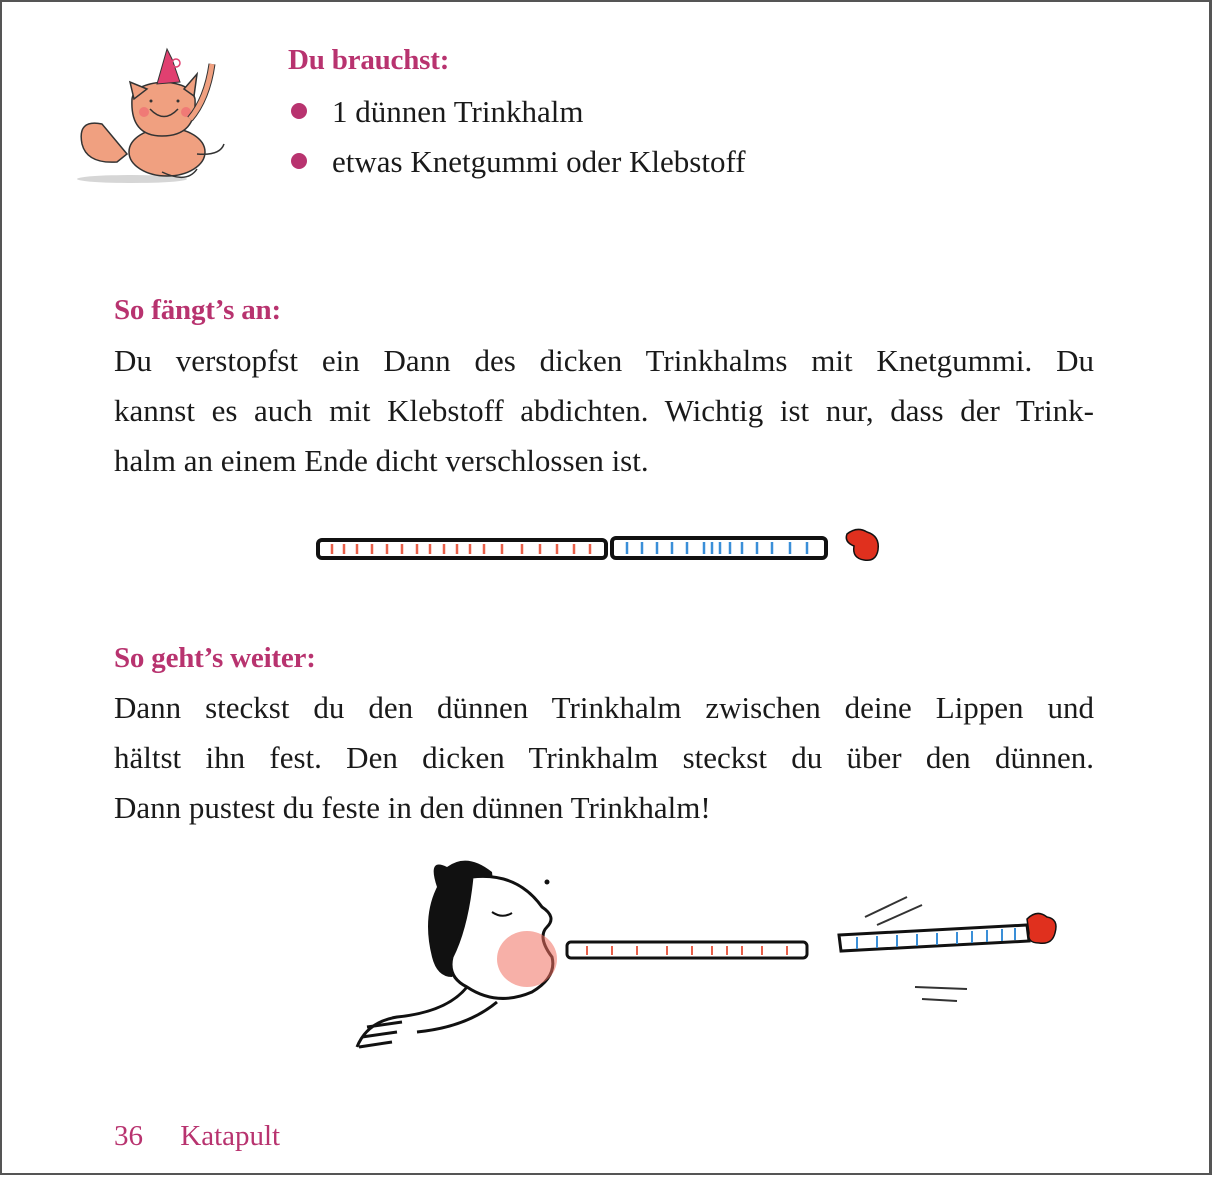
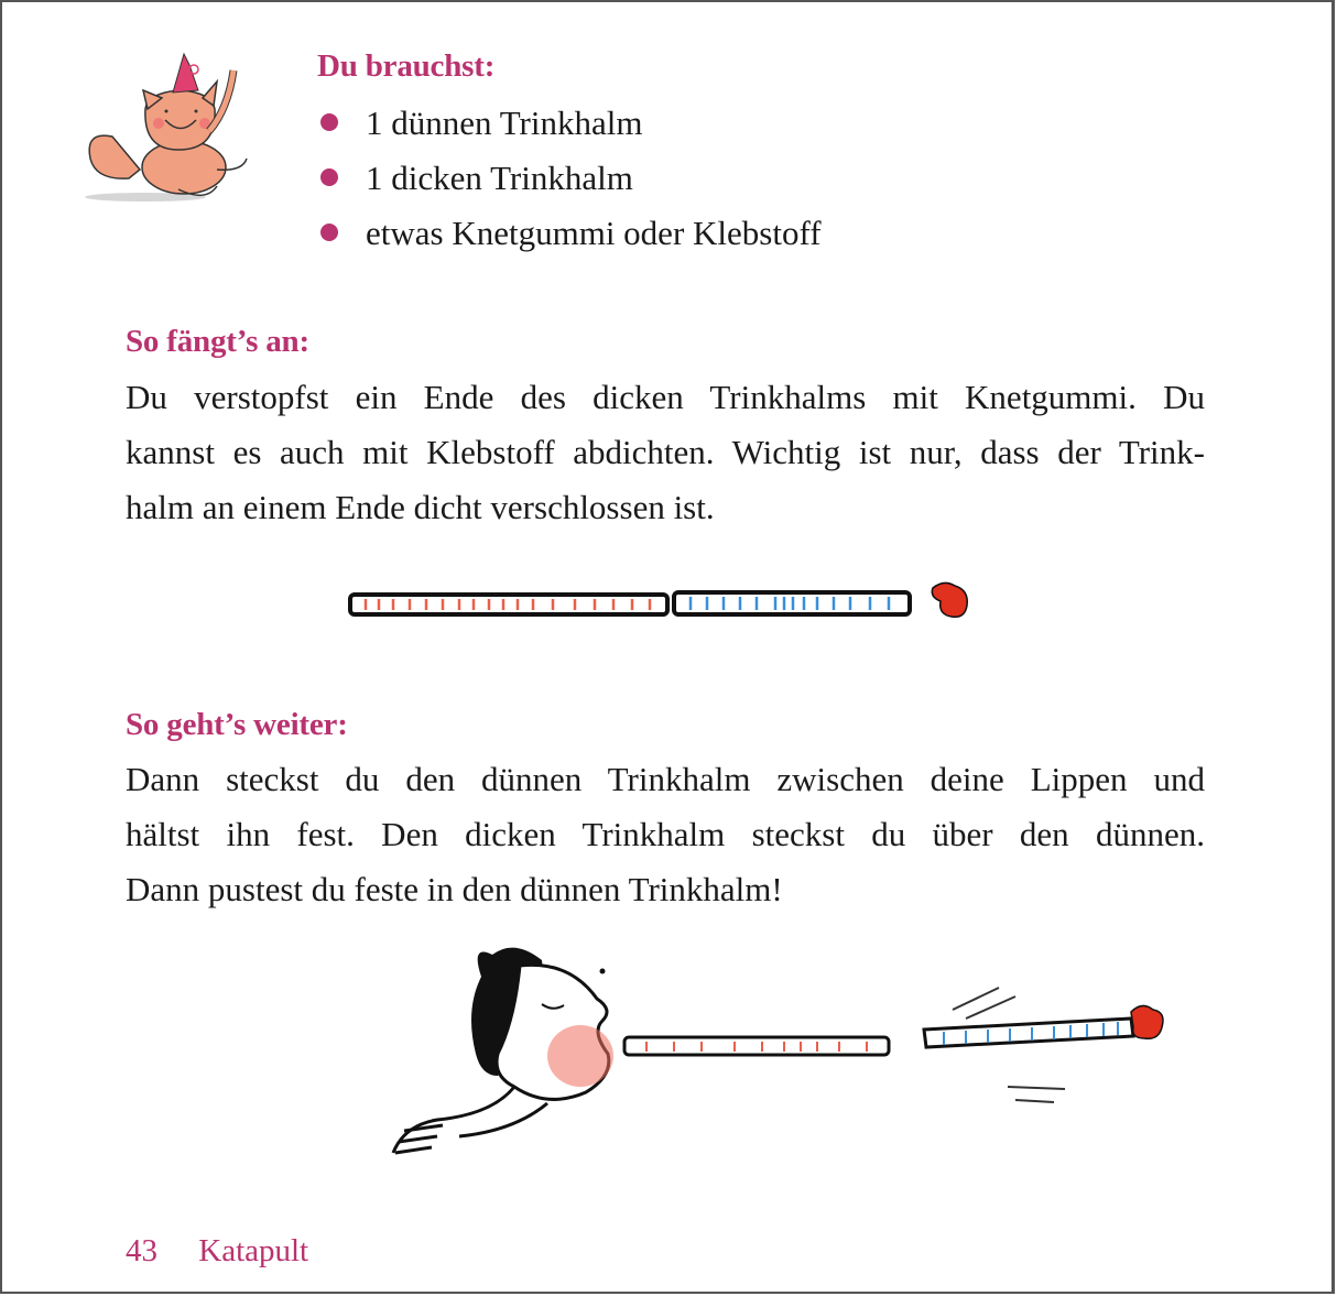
  Du brauchst:
  1 dünnen Trinkhalm
+ 1 dicken Trinkhalm
  etwas Knetgummi oder Klebstoff
  So fängt’s an:
- Du verstopfst ein Dann des dicken Trinkhalms mit Knetgummi. Du
+ Du verstopfst ein Ende des dicken Trinkhalms mit Knetgummi. Du
  kannst es auch mit Klebstoff abdichten. Wichtig ist nur, dass der Trink-
  halm an einem Ende dicht verschlossen ist.
  So geht’s weiter:
  Dann steckst du den dünnen Trinkhalm zwischen deine Lippen und
  hältst ihn fest. Den dicken Trinkhalm steckst du über den dünnen.
  Dann pustest du feste in den dünnen Trinkhalm!
- 36 Katapult
+ 43 Katapult
